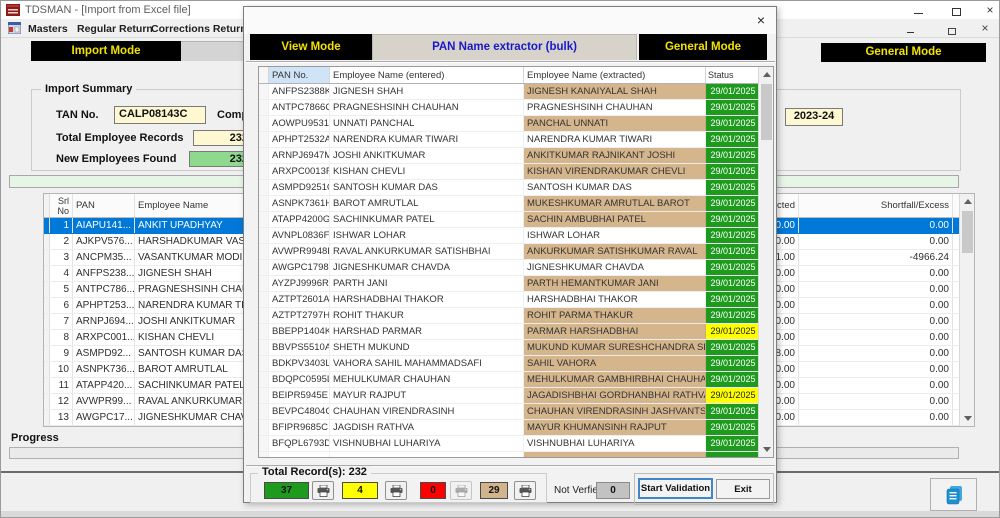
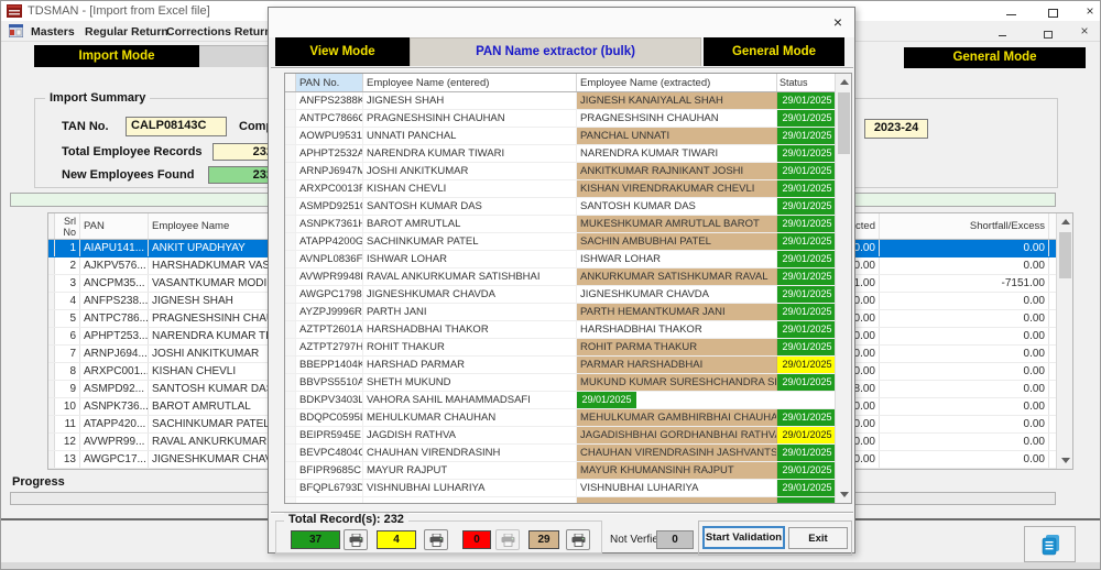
  TDSMAN - [Import from Excel file]
  ×
  Masters
  Regular Return
  Corrections Retur
  ×
  Import Mode
  General Mode
  Import Summary
  TAN No.
  CALP08143C
  Com
  Total Employee Records
  New Employees Found
  2023-24
  Srl No
  PAN
  Employee Name
  Shortfall/Excess
  1
  AIAPU141...
  ANKIT UPADHYAY
  0.00
  0.00
  2
  AJKPV576...
  HARSHADKUMAR VAS
  0.00
  0.00
  3
  ANCPM35...
  VASANTKUMAR MODI
  1.00
- -4966.24
+ -7151.00
  4
  ANFPS238...
  JIGNESH SHAH
  0.00
  0.00
  5
  ANTPC786...
  PRAGNESHSINH CHA
  0.00
  0.00
  6
  APHPT253...
  NARENDRA KUMAR T
  0.00
  0.00
  7
  ARNPJ694...
  JOSHI ANKITKUMAR
  0.00
  0.00
  8
  ARXPC001...
  KISHAN CHEVLI
  0.00
  0.00
  9
  ASMPD92...
  SANTOSH KUMAR DA
  8.00
  0.00
  10
  ASNPK736...
  BAROT AMRUTLAL
  0.00
  0.00
  11
  ATAPP420...
  SACHINKUMAR PATE
  0.00
  0.00
  12
  AVWPR99...
  RAVAL ANKURKUMAR
  0.00
  0.00
  13
  AWGPC17...
  JIGNESHKUMAR CHA
  0.00
  0.00
  Progress
  ×
  View Mode
  PAN Name extractor (bulk)
  General Mode
  PAN No.
  Employee Name (entered)
  Employee Name (extracted)
  Status
  ANFPS2388K
  JIGNESH SHAH
  JIGNESH KANAIYALAL SHAH
  29/01/2025
  ANTPC7866Q
  PRAGNESHSINH CHAUHAN
  PRAGNESHSINH CHAUHAN
  29/01/2025
  AOWPU9531
  UNNATI PANCHAL
  PANCHAL UNNATI
  29/01/2025
  APHPT2532A
  NARENDRA KUMAR TIWARI
  NARENDRA KUMAR TIWARI
  29/01/2025
  ARNPJ6947M
  JOSHI ANKITKUMAR
  ANKITKUMAR RAJNIKANT JOSHI
  29/01/2025
  ARXPC0013F
  KISHAN CHEVLI
  KISHAN VIRENDRAKUMAR CHEVLI
  29/01/2025
  ASMPD9251
  SANTOSH KUMAR DAS
  SANTOSH KUMAR DAS
  29/01/2025
  ASNPK7361H
  BAROT AMRUTLAL
  MUKESHKUMAR AMRUTLAL BAROT
  29/01/2025
  ATAPP4200G
  SACHINKUMAR PATEL
  SACHIN AMBUBHAI PATEL
  29/01/2025
  AVNPL0836F
  ISHWAR LOHAR
  ISHWAR LOHAR
  29/01/2025
  AVWPR9948
  RAVAL ANKURKUMAR SATISHBHAI
  ANKURKUMAR SATISHKUMAR RAVAL
  29/01/2025
  AWGPC1798
  JIGNESHKUMAR CHAVDA
  JIGNESHKUMAR CHAVDA
  29/01/2025
  AYZPJ9996R
  PARTH JANI
  PARTH HEMANTKUMAR JANI
  29/01/2025
  AZTPT2601A
  HARSHADBHAI THAKOR
  HARSHADBHAI THAKOR
  29/01/2025
  AZTPT2797H
  ROHIT THAKUR
  ROHIT PARMA THAKUR
  29/01/2025
  BBEPP1404K
  HARSHAD PARMAR
  PARMAR HARSHADBHAI
  29/01/2025
  BBVPS5510A
  SHETH MUKUND
  MUKUND KUMAR SURESHCHANDRA S
  29/01/2025
  BDKPV3403L
  VAHORA SAHIL MAHAMMADSAFI
- SAHIL VAHORA
  29/01/2025
  BDQPC0595L
  MEHULKUMAR CHAUHAN
  MEHULKUMAR GAMBHIRBHAI CHAUHA
  29/01/2025
  BEIPR5945E
- MAYUR RAJPUT
+ JAGDISH RATHVA
  JAGADISHBHAI GORDHANBHAI RATHV
  29/01/2025
  BEVPC4804G
  CHAUHAN VIRENDRASINH
  CHAUHAN VIRENDRASINH JASHVANTS
  29/01/2025
  BFIPR9685C
- JAGDISH RATHVA
+ MAYUR RAJPUT
  MAYUR KHUMANSINH RAJPUT
  29/01/2025
  BFQPL6793D
  VISHNUBHAI LUHARIYA
  VISHNUBHAI LUHARIYA
  29/01/2025
  Total Record(s): 232
  37
  4
  0
  29
  Not Verfi
  0
  Start Validation
  Exit
